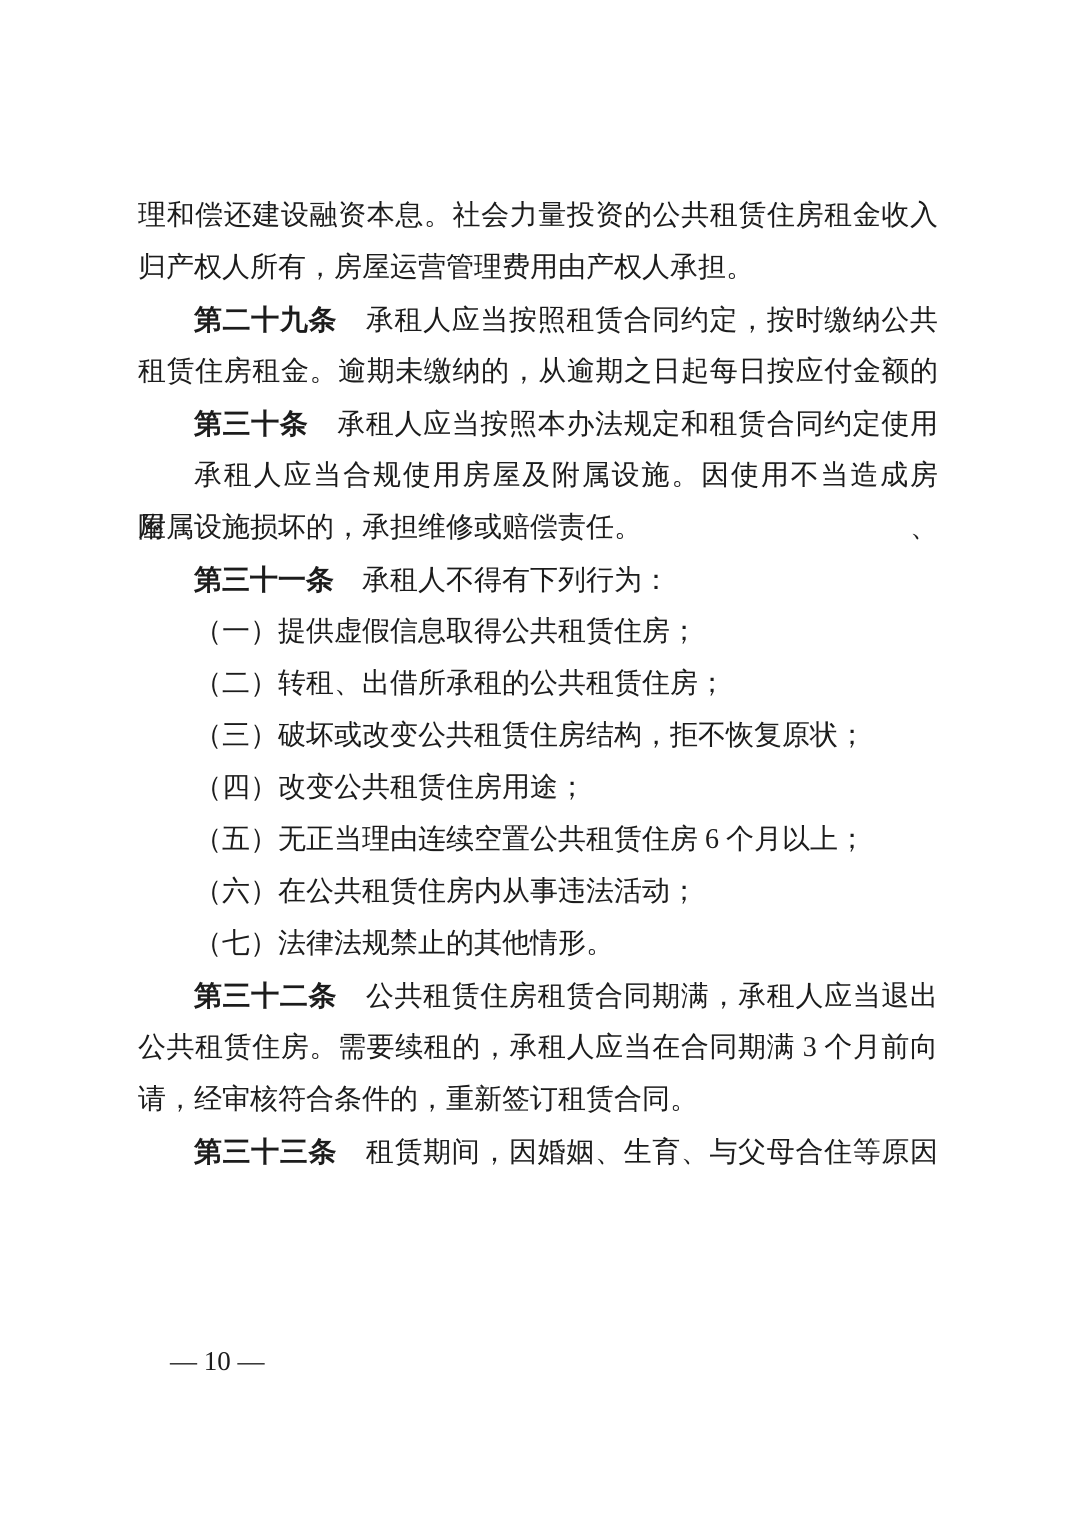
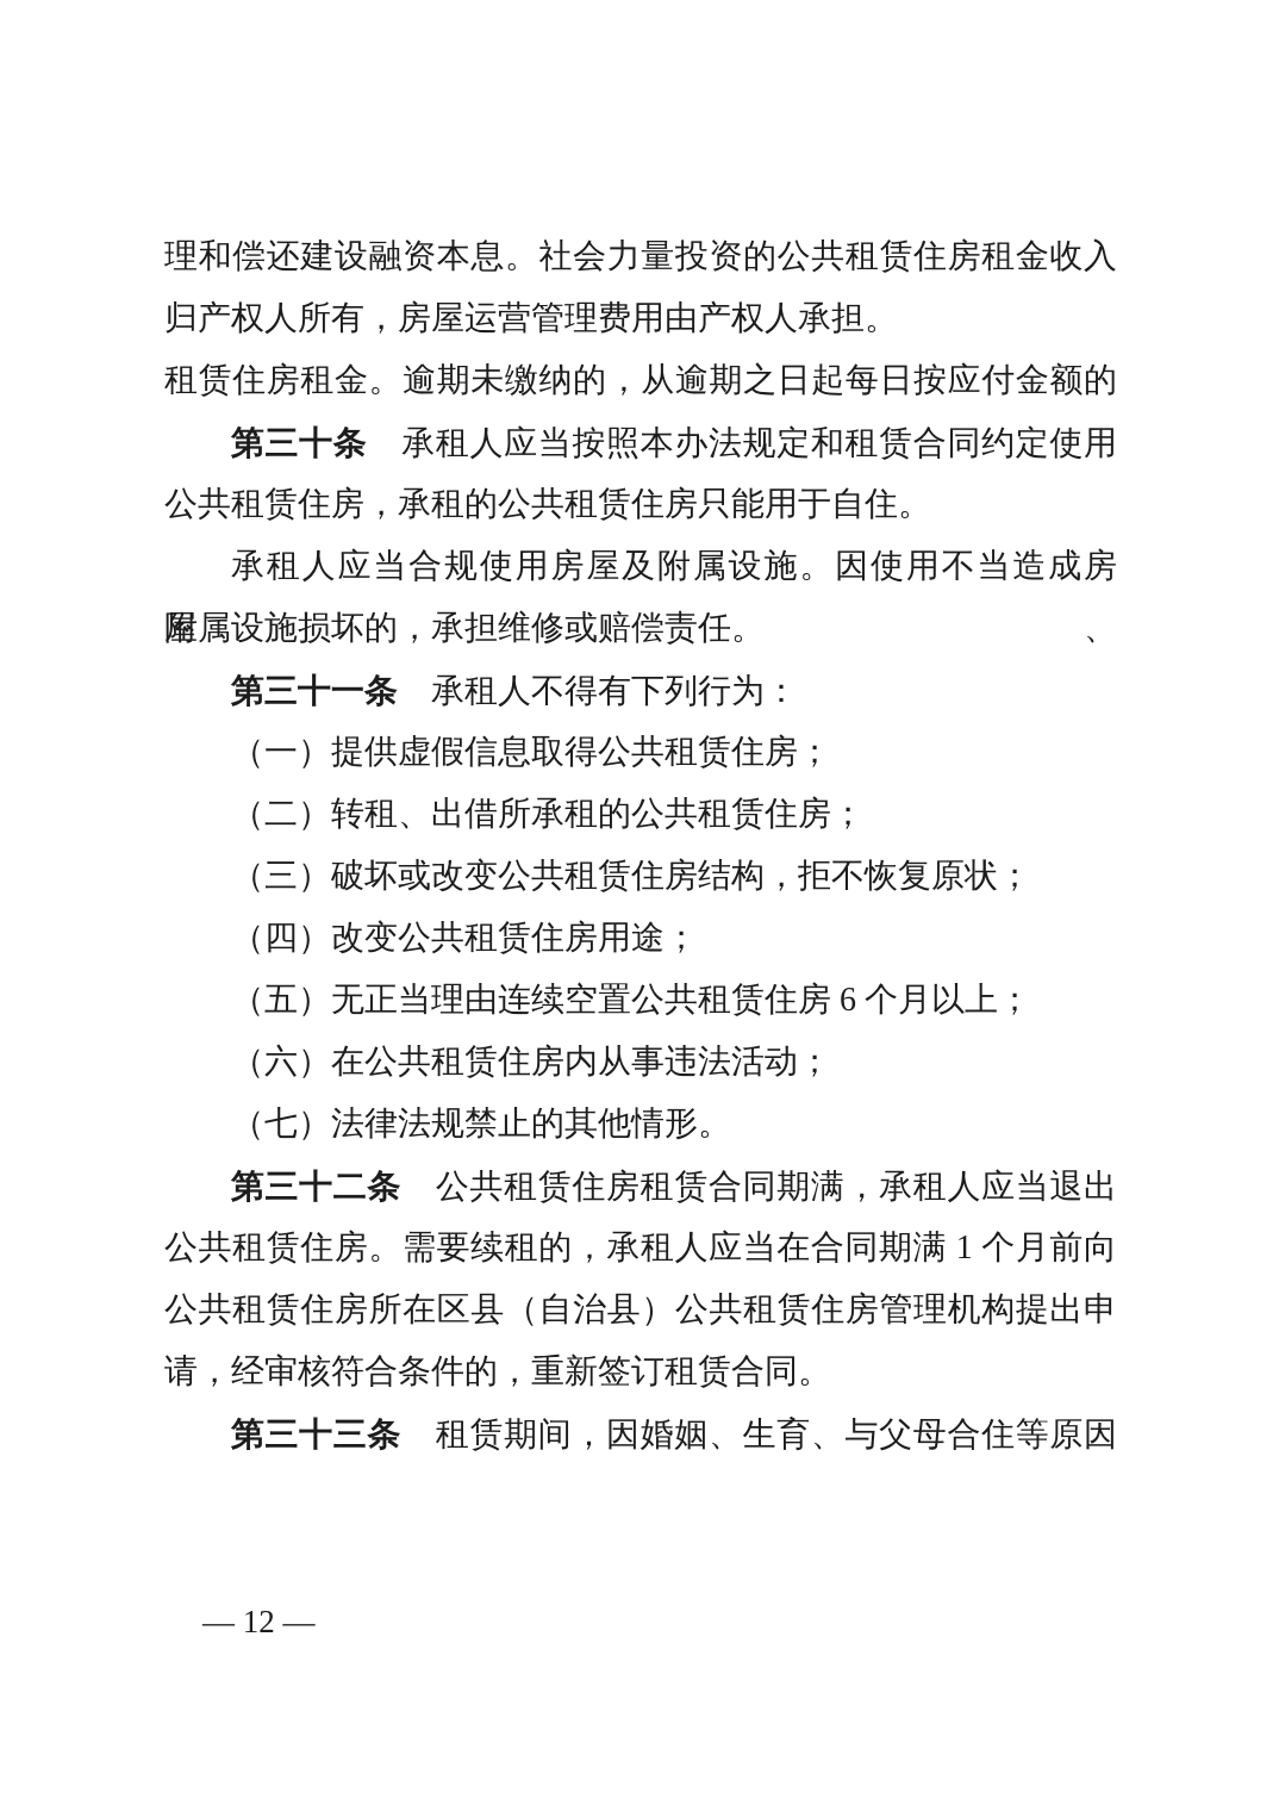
  理和偿还建设融资本息。社会力量投资的公共租赁住房租金收入
  归产权人所有，房屋运营管理费用由产权人承担。
- 第二十九条 承租人应当按照租赁合同约定，按时缴纳公共
  租赁住房租金。逾期未缴纳的，从逾期之日起每日按应付金额的
  第三十条 承租人应当按照本办法规定和租赁合同约定使用
+ 公共租赁住房，承租的公共租赁住房只能用于自住。
  承租人应当合规使用房屋及附属设施。因使用不当造成房屋、
  附属设施损坏的，承担维修或赔偿责任。
  第三十一条 承租人不得有下列行为：
  （一）提供虚假信息取得公共租赁住房；
  （二）转租、出借所承租的公共租赁住房；
  （三）破坏或改变公共租赁住房结构，拒不恢复原状；
  （四）改变公共租赁住房用途；
  （五）无正当理由连续空置公共租赁住房 6 个月以上；
  （六）在公共租赁住房内从事违法活动；
  （七）法律法规禁止的其他情形。
  第三十二条 公共租赁住房租赁合同期满，承租人应当退出
- 公共租赁住房。需要续租的，承租人应当在合同期满 3 个月前向
+ 公共租赁住房。需要续租的，承租人应当在合同期满 1 个月前向
+ 公共租赁住房所在区县（自治县）公共租赁住房管理机构提出申
  请，经审核符合条件的，重新签订租赁合同。
  第三十三条 租赁期间，因婚姻、生育、与父母合住等原因
- — 10 —
+ — 12 —
